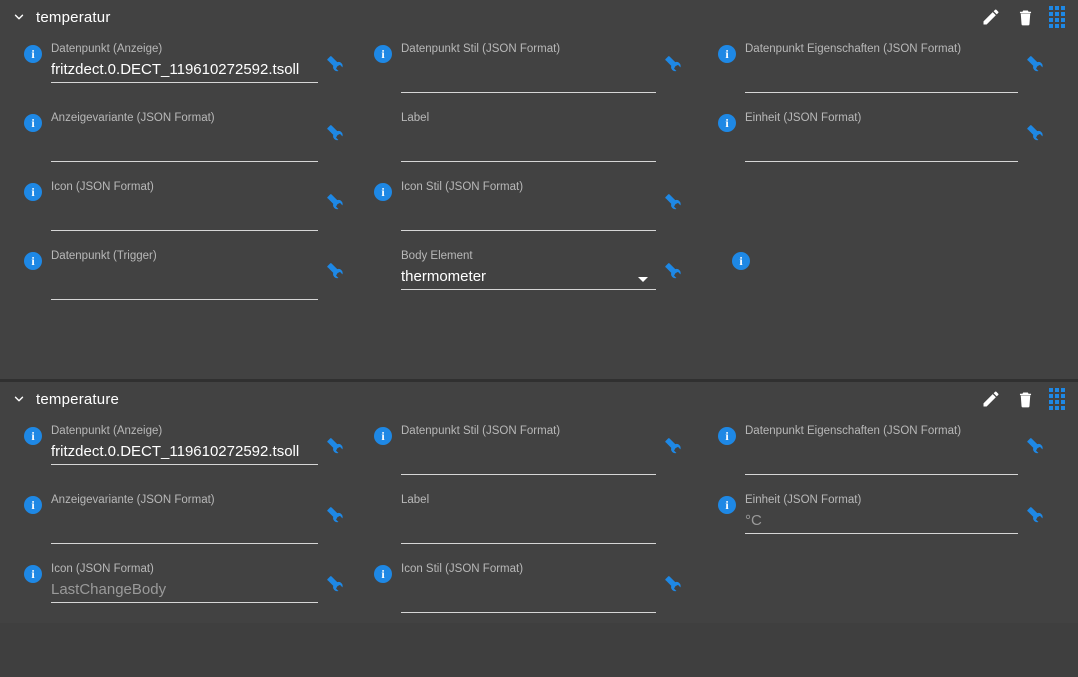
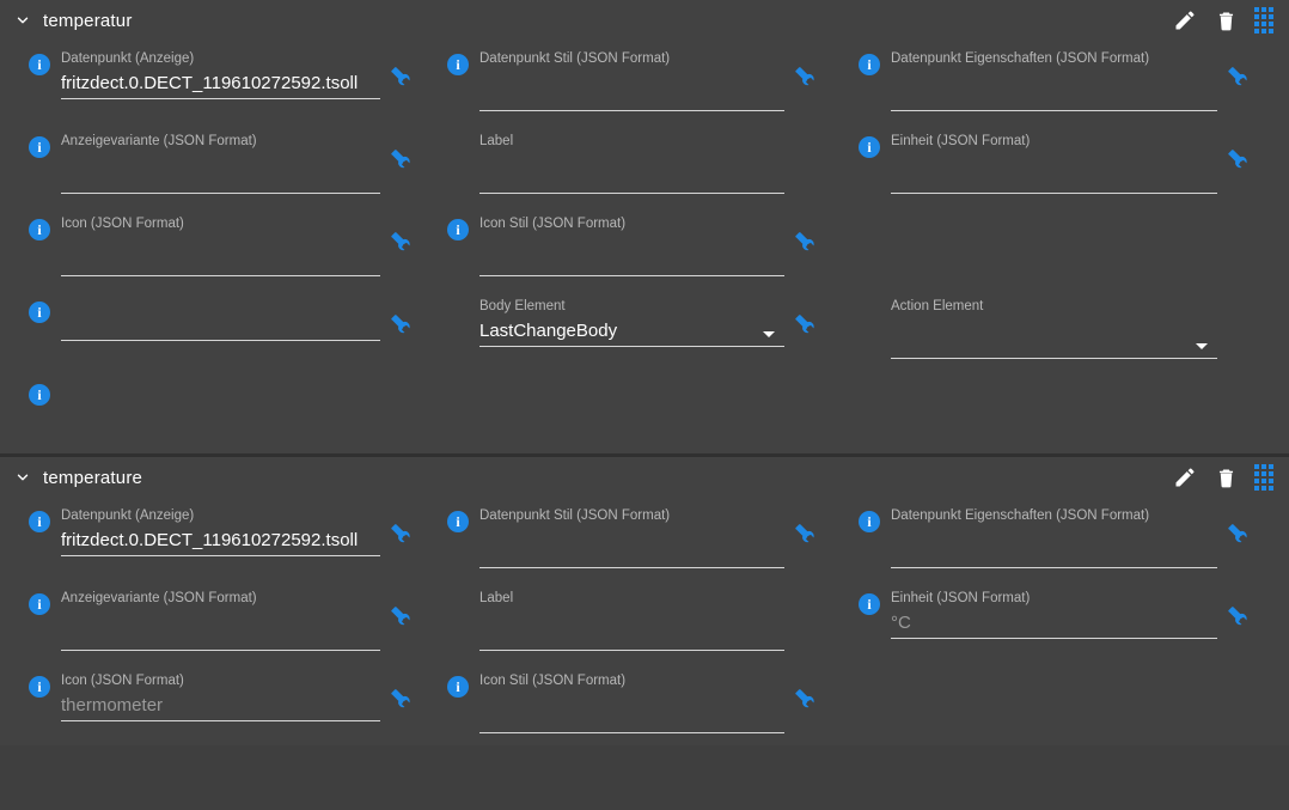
  temperatur
  i
  Datenpunkt (Anzeige)
  fritzdect.0.DECT_119610272592.tsoll
  i
  Datenpunkt Stil (JSON Format)
  i
  Datenpunkt Eigenschaften (JSON Format)
  i
  Anzeigevariante (JSON Format)
  Label
  i
  Einheit (JSON Format)
  i
  Icon (JSON Format)
  i
  Icon Stil (JSON Format)
  i
- Datenpunkt (Trigger)
  Body Element
- thermometer
+ LastChangeBody
+ Action Element
  i
  temperature
  i
  Datenpunkt (Anzeige)
  fritzdect.0.DECT_119610272592.tsoll
  i
  Datenpunkt Stil (JSON Format)
  i
  Datenpunkt Eigenschaften (JSON Format)
  i
  Anzeigevariante (JSON Format)
  Label
  i
  Einheit (JSON Format)
  °C
  i
  Icon (JSON Format)
- LastChangeBody
+ thermometer
  i
  Icon Stil (JSON Format)
